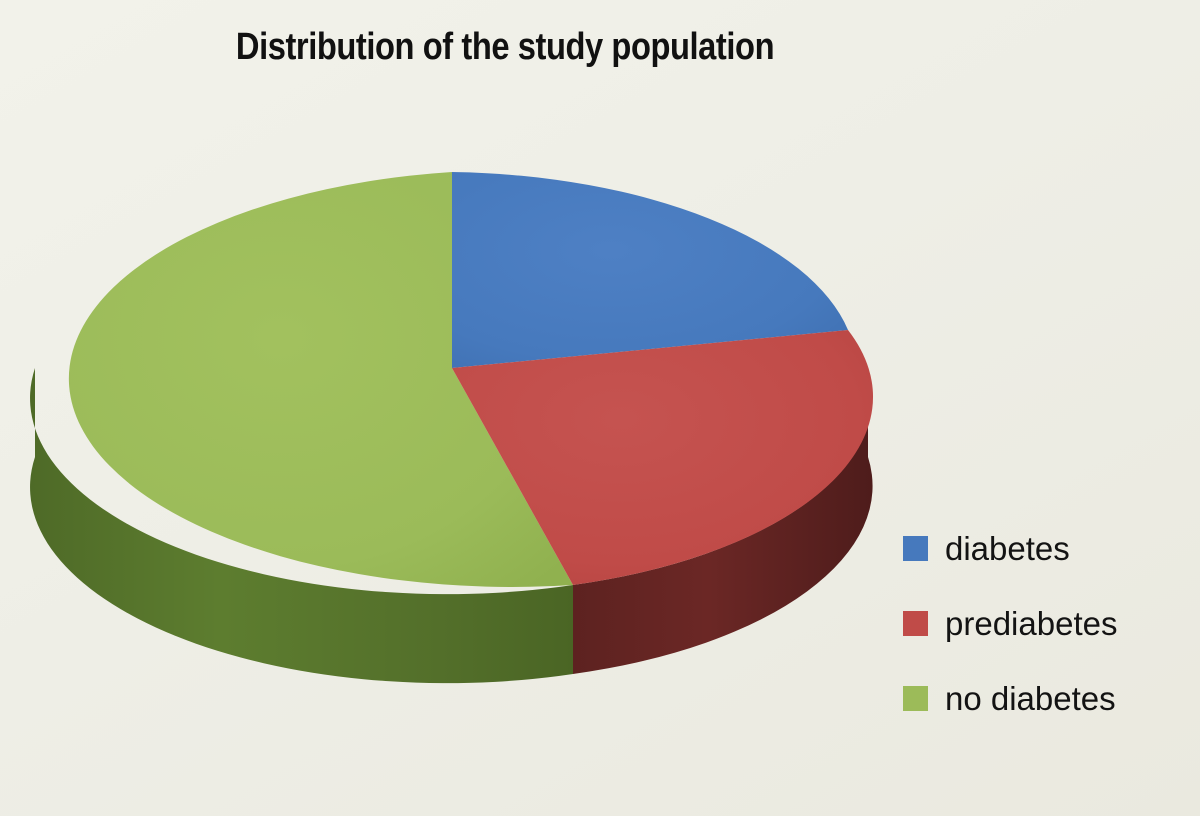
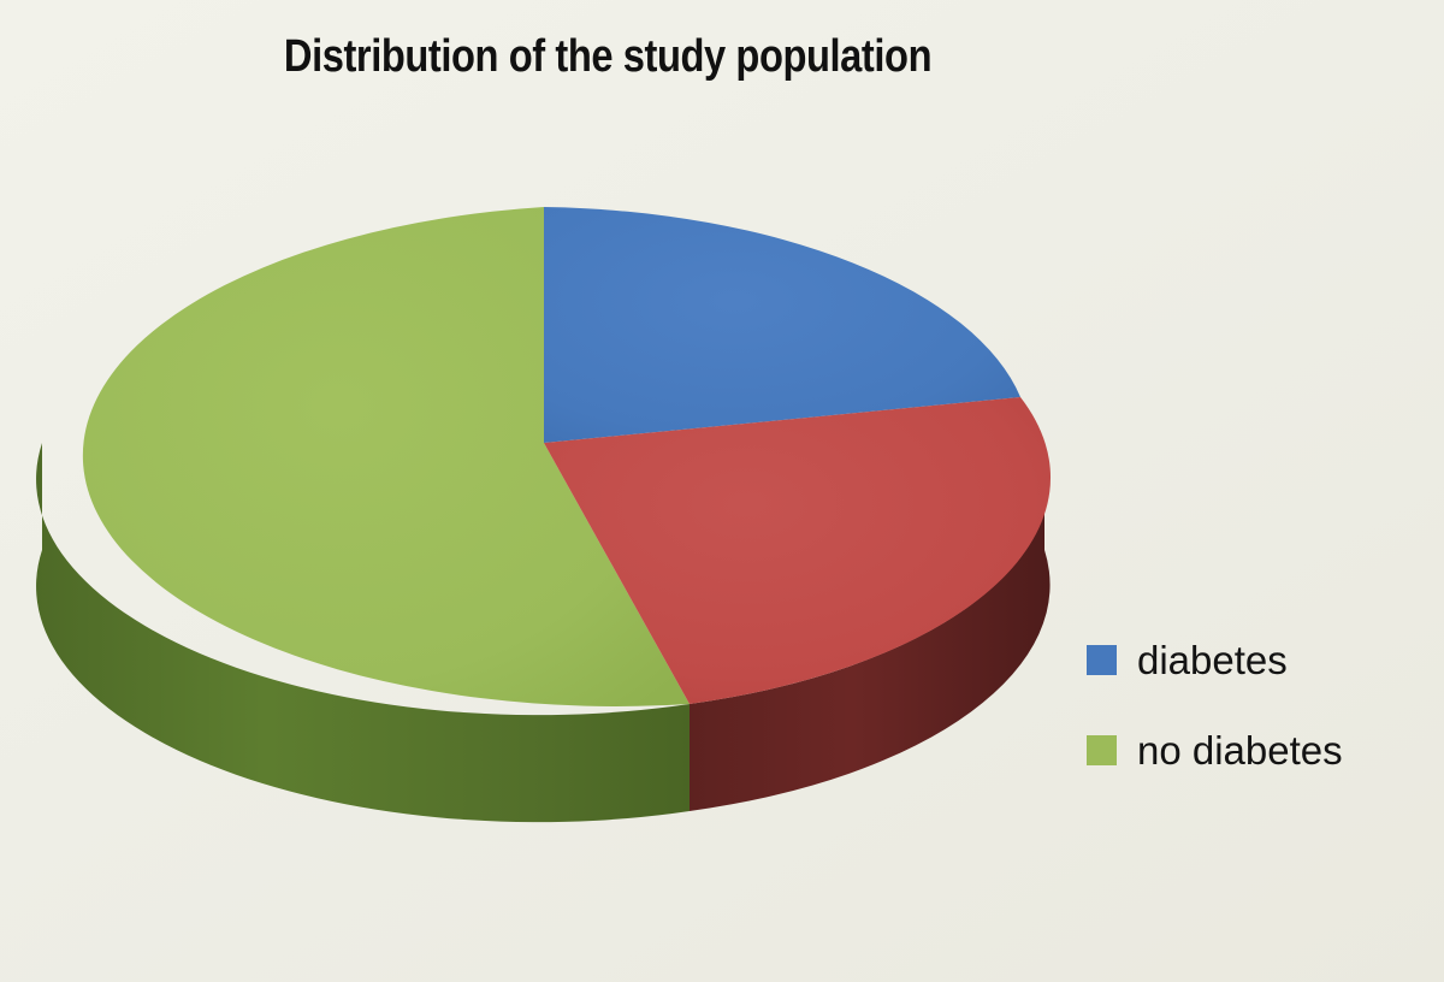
  Distribution of the study population
  diabetes
- prediabetes
  no diabetes
